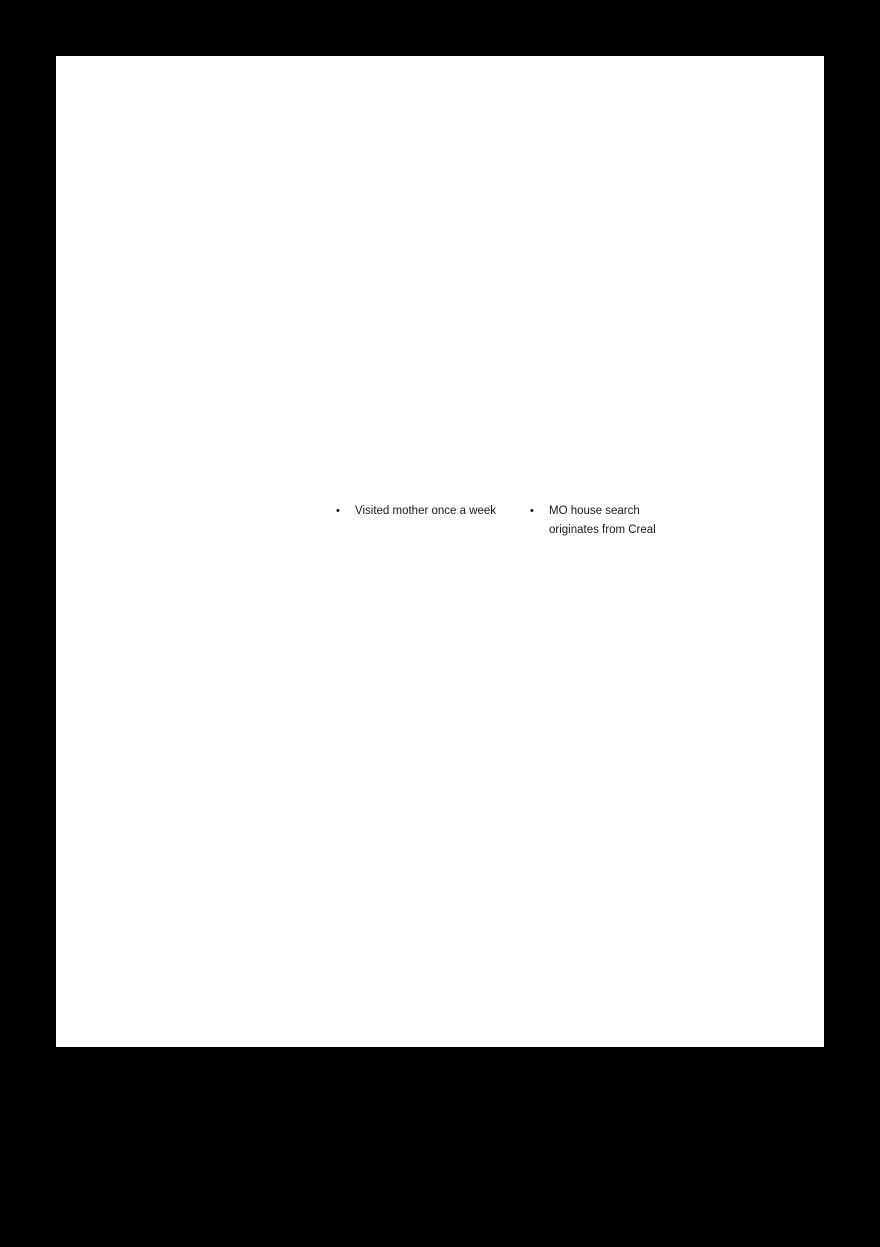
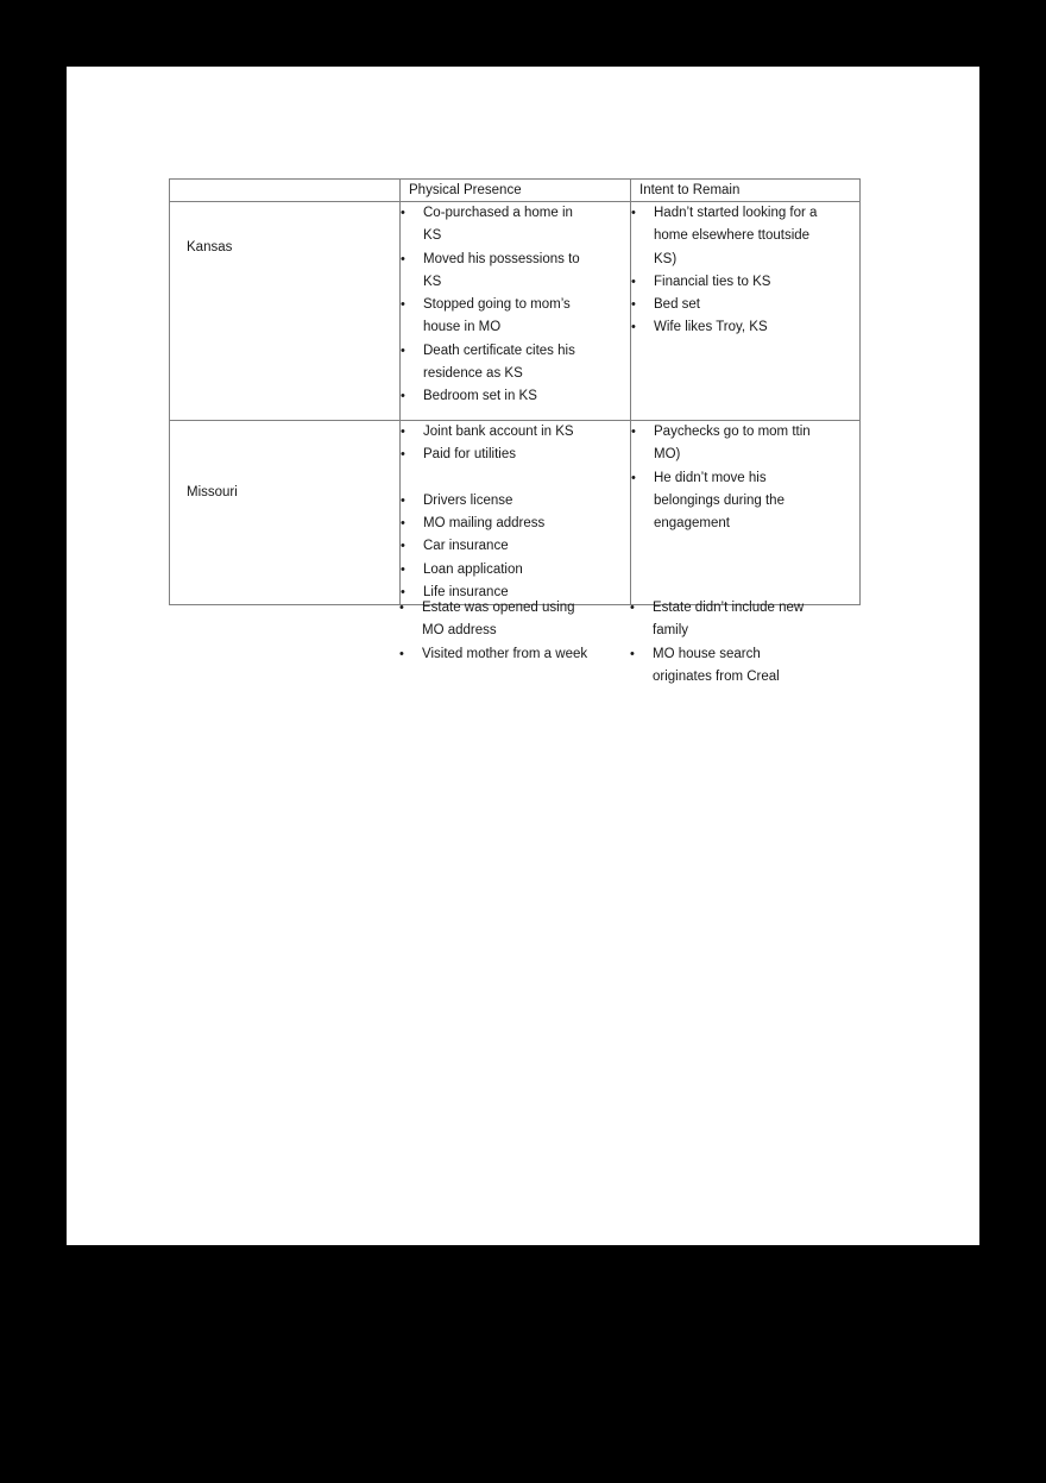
+ 	Physical Presence	Intent to Remain
+ Kansas	Co-purchased a home in KS Moved his possessions to KS Stopped going to mom’s house in MO Death certificate cites his residence as KS Bedroom set in KS	Hadn’t started looking for a home elsewhere ttoutside KS) Financial ties to KS Bed set Wife likes Troy, KS
+ Missouri	Joint bank account in KS Paid for utilities Drivers license MO mailing address Car insurance Loan application Life insurance	Paychecks go to mom ttin MO) He didn’t move his belongings during the engagement
+ Estate was opened using MO address
- Visited mother once a week
+ Visited mother from a week
+ Estate didn’t include new family
  MO house search originates from Creal
